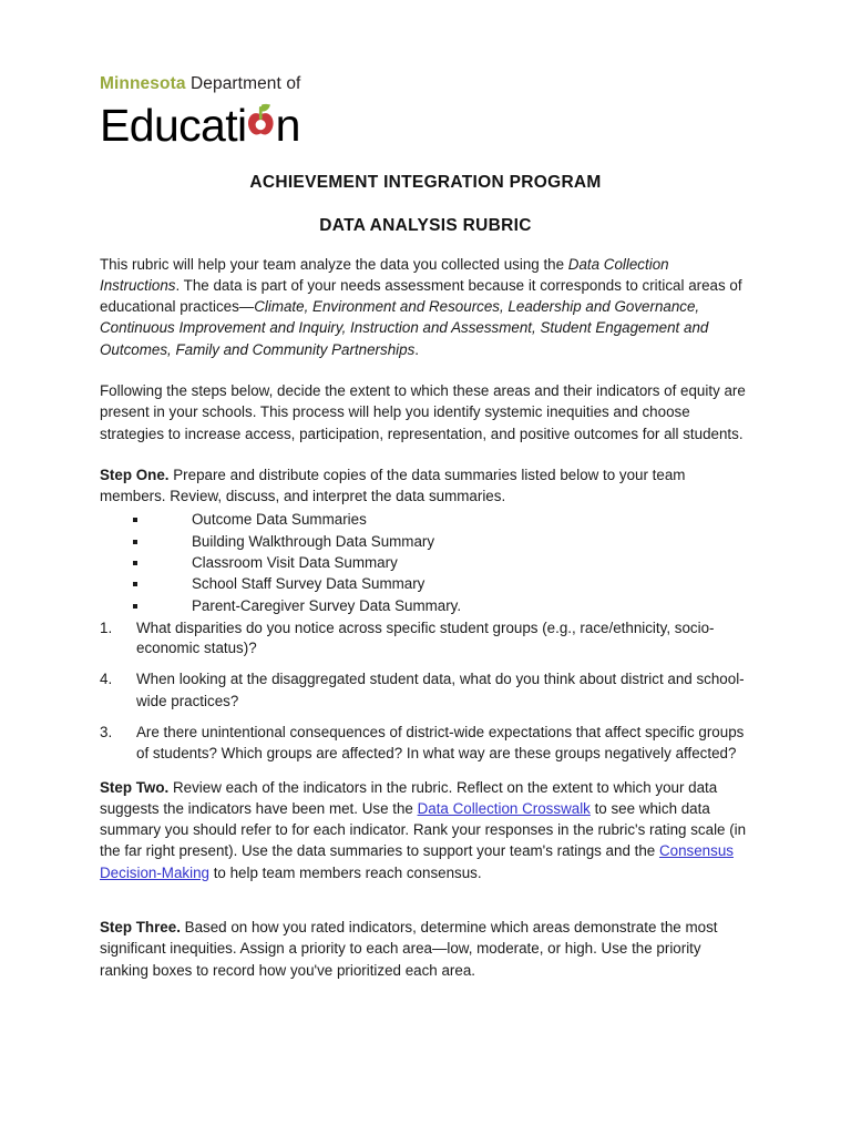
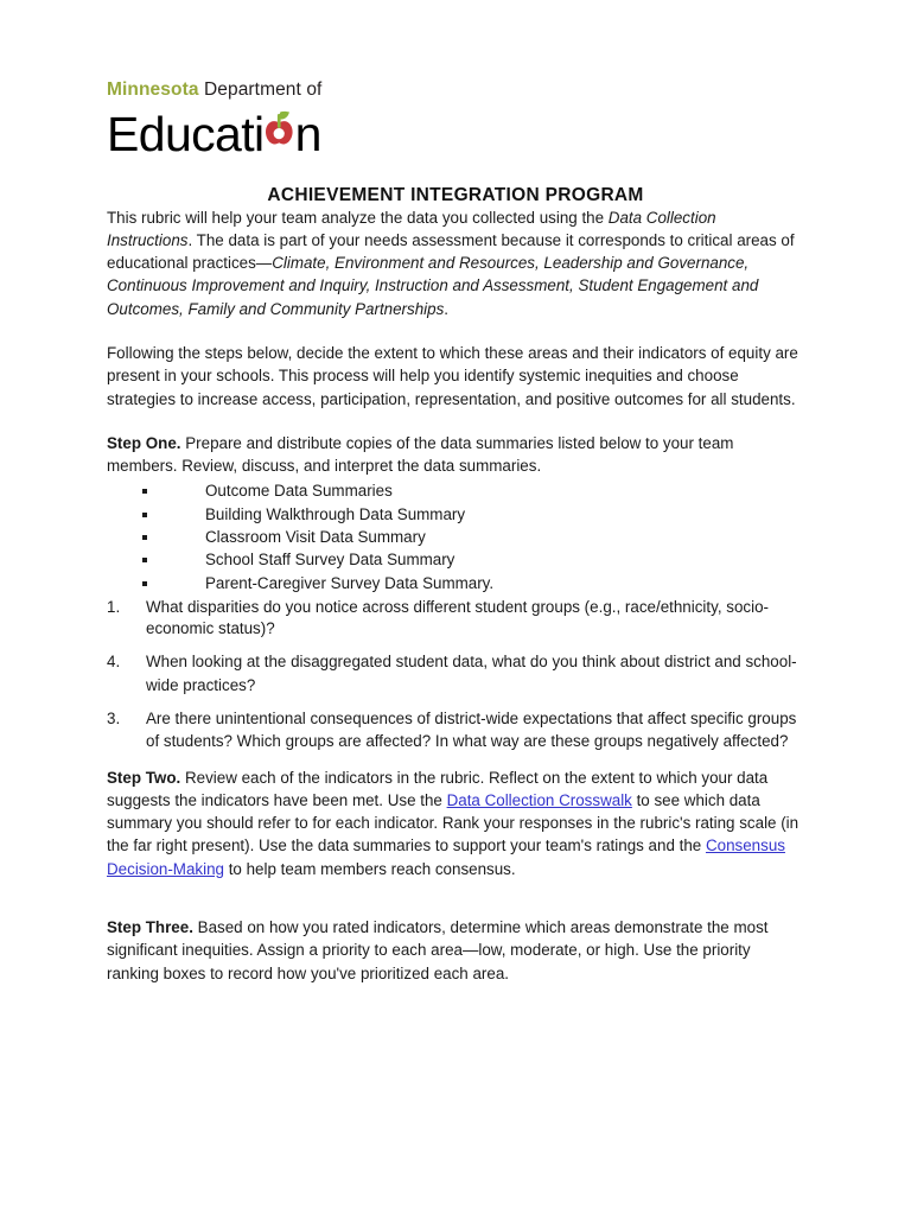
  Minnesota Department of
  Educati
  n
  ACHIEVEMENT INTEGRATION PROGRAM
- DATA ANALYSIS RUBRIC
  This rubric will help your team analyze the data you collected using the Data Collection Instructions. The data is part of your needs assessment because it corresponds to critical areas of educational practices—Climate, Environment and Resources, Leadership and Governance, Continuous Improvement and Inquiry, Instruction and Assessment, Student Engagement and Outcomes, Family and Community Partnerships.
  Following the steps below, decide the extent to which these areas and their indicators of equity are present in your schools. This process will help you identify systemic inequities and choose strategies to increase access, participation, representation, and positive outcomes for all students.
  Step One. Prepare and distribute copies of the data summaries listed below to your team members. Review, discuss, and interpret the data summaries.
  Outcome Data Summaries
  Building Walkthrough Data Summary
  Classroom Visit Data Summary
  School Staff Survey Data Summary
  Parent-Caregiver Survey Data Summary.
  1.
- What disparities do you notice across specific student groups (e.g., race/ethnicity, socio-economic status)?
+ What disparities do you notice across different student groups (e.g., race/ethnicity, socio-economic status)?
  4.
  When looking at the disaggregated student data, what do you think about district and school-wide practices?
  3.
  Are there unintentional consequences of district-wide expectations that affect specific groups of students? Which groups are affected? In what way are these groups negatively affected?
  Step Two. Review each of the indicators in the rubric. Reflect on the extent to which your data suggests the indicators have been met. Use the Data Collection Crosswalk to see which data summary you should refer to for each indicator. Rank your responses in the rubric's rating scale (in the far right present). Use the data summaries to support your team's ratings and the Consensus Decision-Making to help team members reach consensus.
  Step Three. Based on how you rated indicators, determine which areas demonstrate the most significant inequities. Assign a priority to each area—low, moderate, or high. Use the priority ranking boxes to record how you've prioritized each area.
